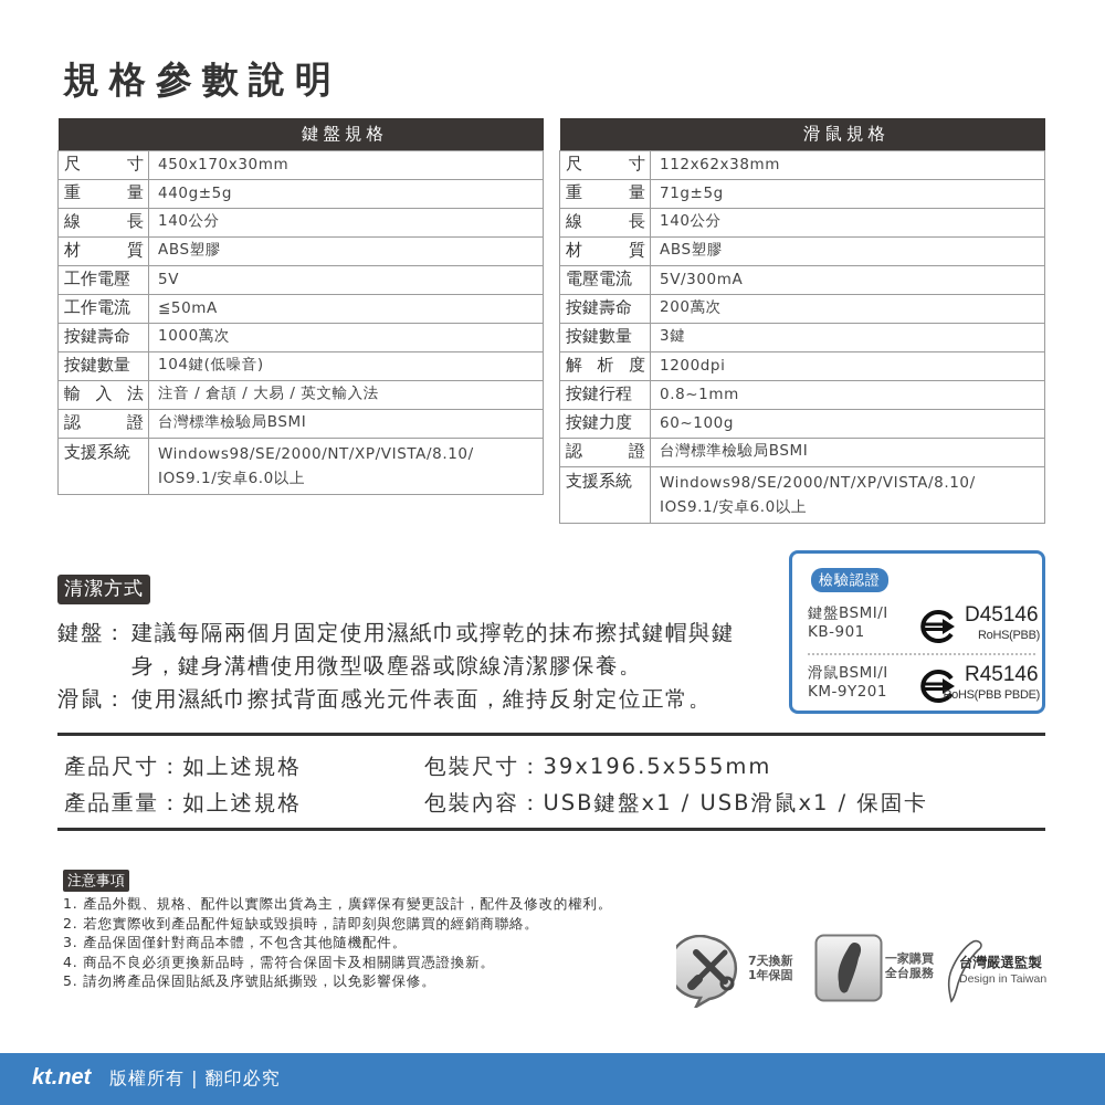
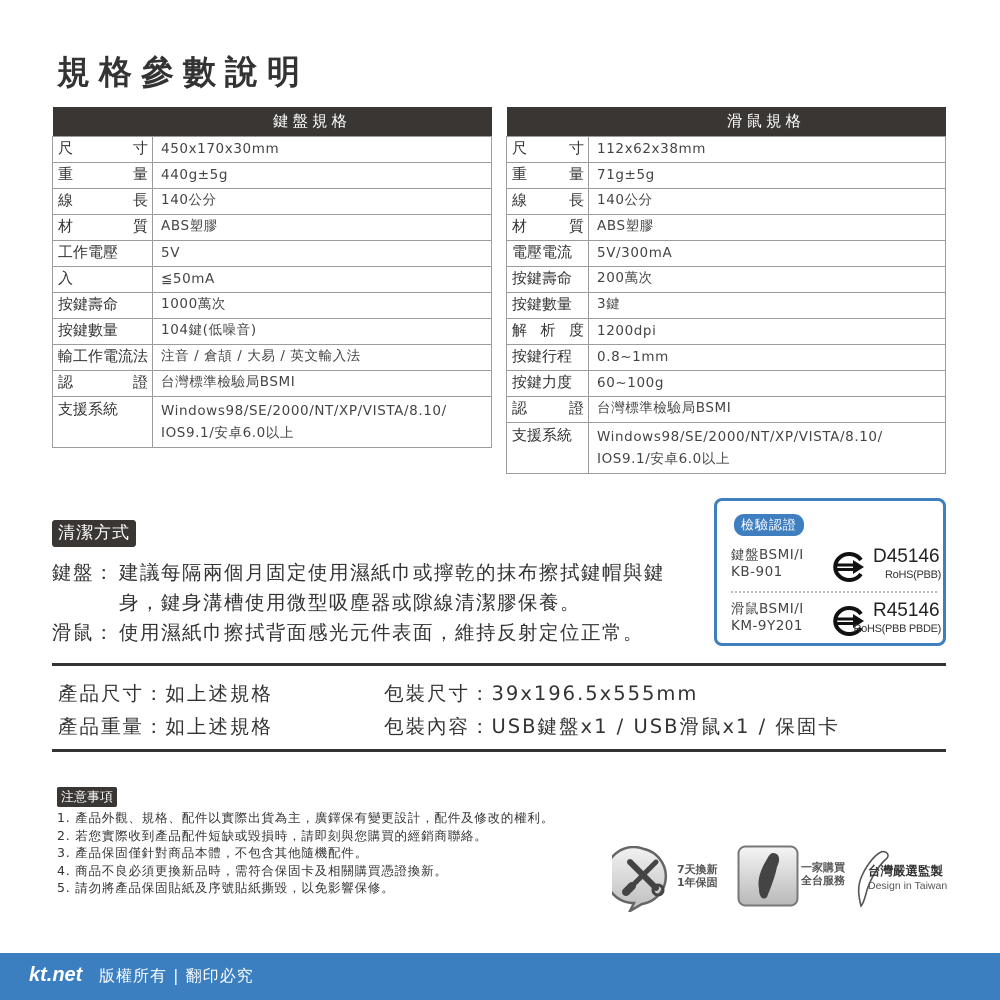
  規格參數說明
  鍵盤規格
  尺 寸	450x170x30mm
  重 量	440g±5g
  線 長	140公分
  材 質	ABS塑膠
  工作電壓	5V
- 工作電流	≦50mA
+ 入	≦50mA
  按鍵壽命	1000萬次
  按鍵數量	104鍵(低噪音)
- 輸 入 法	注音 / 倉頡 / 大易 / 英文輸入法
+ 輸工作電流法	注音 / 倉頡 / 大易 / 英文輸入法
  認 證	台灣標準檢驗局BSMI
  支援系統	Windows98/SE/2000/NT/XP/VISTA/8.10/IOS9.1/安卓6.0以上
  滑鼠規格
  尺 寸	112x62x38mm
  重 量	71g±5g
  線 長	140公分
  材 質	ABS塑膠
  電壓電流	5V/300mA
  按鍵壽命	200萬次
  按鍵數量	3鍵
  解 析 度	1200dpi
  按鍵行程	0.8~1mm
  按鍵力度	60~100g
  認 證	台灣標準檢驗局BSMI
  支援系統	Windows98/SE/2000/NT/XP/VISTA/8.10/IOS9.1/安卓6.0以上
  清潔方式
  鍵盤： 建議每隔兩個月固定使用濕紙巾或擰乾的抹布擦拭鍵帽與鍵
  身，鍵身溝槽使用微型吸塵器或隙線清潔膠保養。
  滑鼠： 使用濕紙巾擦拭背面感光元件表面，維持反射定位正常。
  檢驗認證
  鍵盤BSMI/I
  KB-901
  D45146
  RoHS(PBB)
  滑鼠BSMI/I
  KM-9Y201
  R45146
  RoHS(PBB PBDE)
  產品尺寸：如上述規格
  產品重量：如上述規格
  包裝尺寸：39x196.5x555mm
  包裝內容：USB鍵盤x1 / USB滑鼠x1 / 保固卡
  注意事項
  1. 產品外觀、規格、配件以實際出貨為主，廣鐸保有變更設計，配件及修改的權利。
  2. 若您實際收到產品配件短缺或毀損時，請即刻與您購買的經銷商聯絡。
  3. 產品保固僅針對商品本體，不包含其他隨機配件。
  4. 商品不良必須更換新品時，需符合保固卡及相關購買憑證換新。
  5. 請勿將產品保固貼紙及序號貼紙撕毀，以免影響保修。
  7天換新
  1年保固
  一家購買
  全台服務
  台灣嚴選監製
  Design in Taiwan
  kt.net
  版權所有 | 翻印必究
